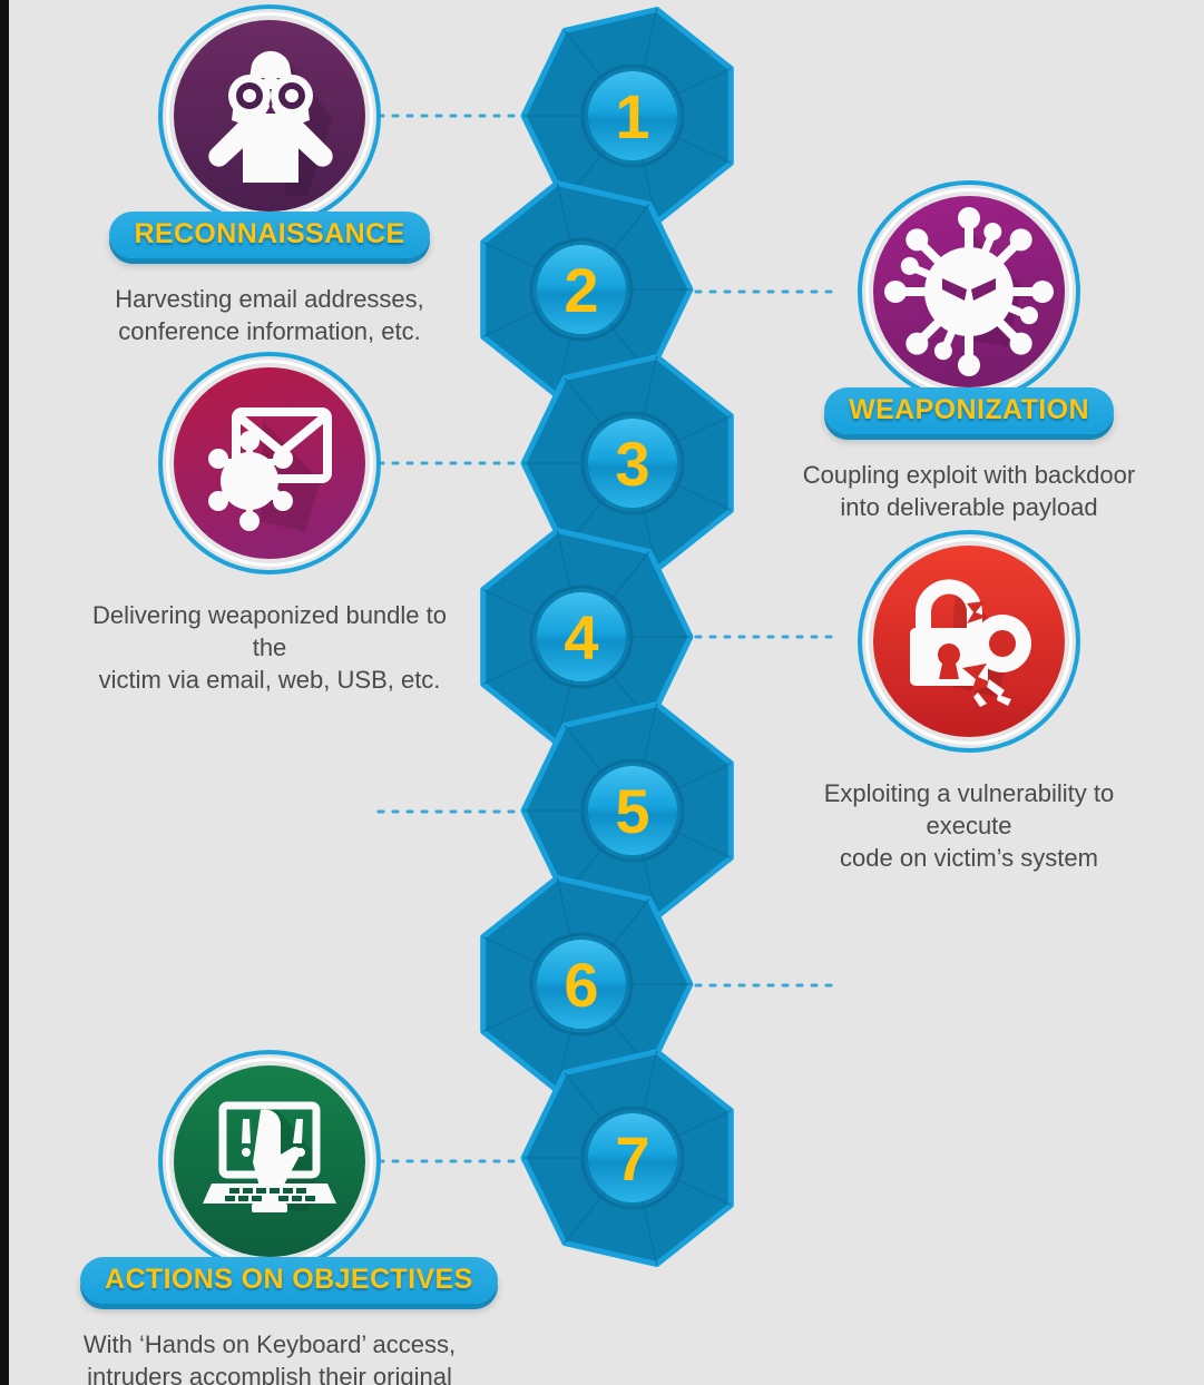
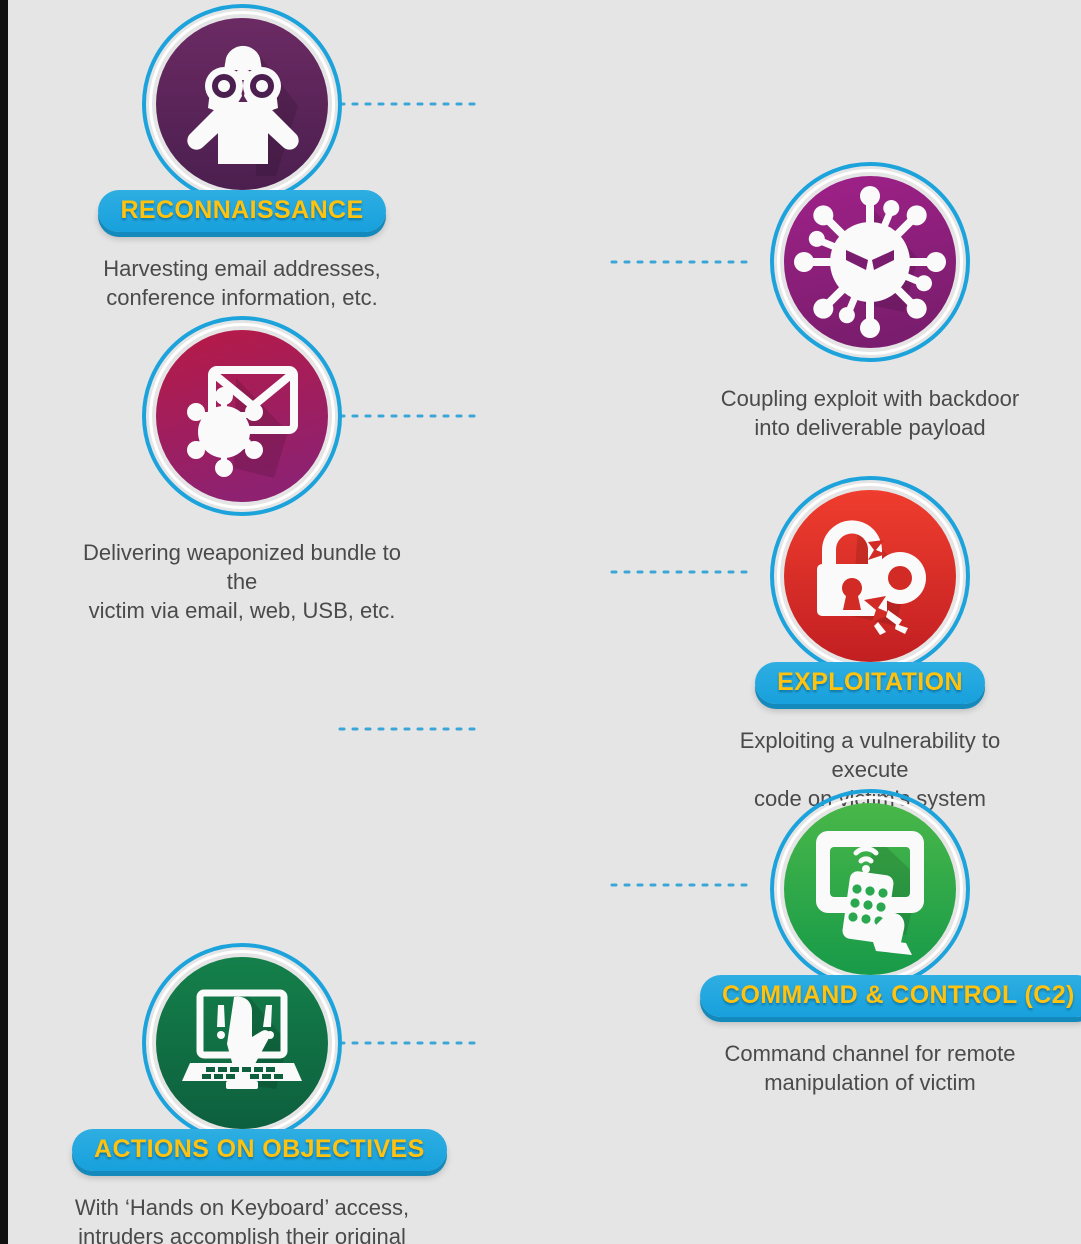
- 1
- 2
- 3
- 4
- 5
- 6
- 7
  RECONNAISSANCE
  Harvesting email addresses,
  conference information, etc.
  Delivering weaponized bundle to the
  victim via email, web, USB, etc.
  ACTIONS ON OBJECTIVES
  With ‘Hands on Keyboard’ access,
  intruders accomplish their original
- WEAPONIZATION
  Coupling exploit with backdoor
  into deliverable payload
+ EXPLOITATION
  Exploiting a vulnerability to execute
  code on victim’s system
+ COMMAND & CONTROL (C2)
+ Command channel for remote
+ manipulation of victim
